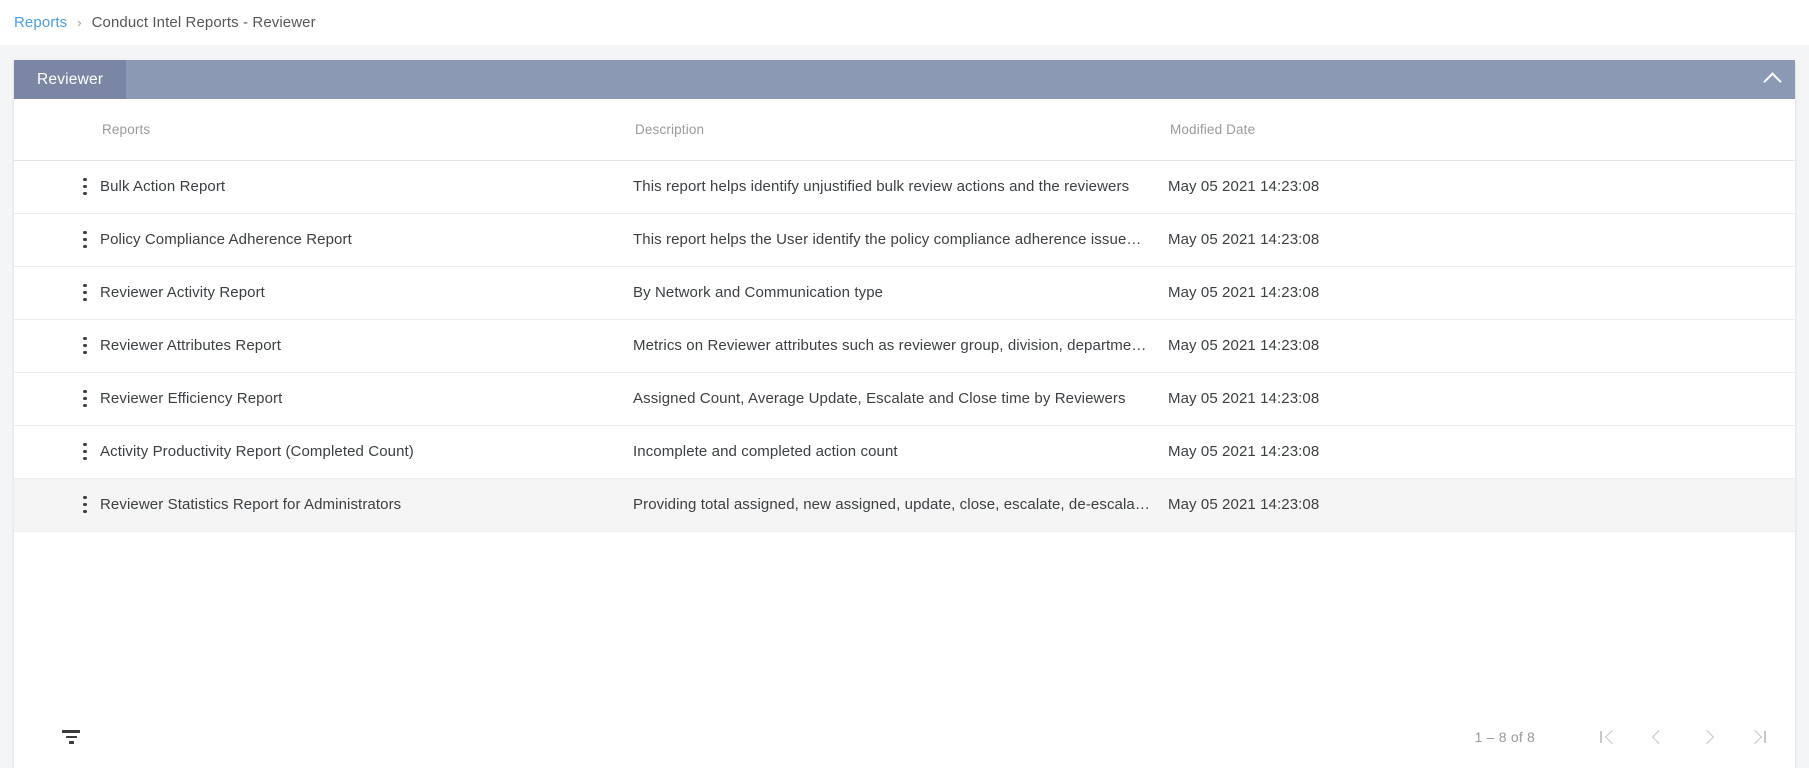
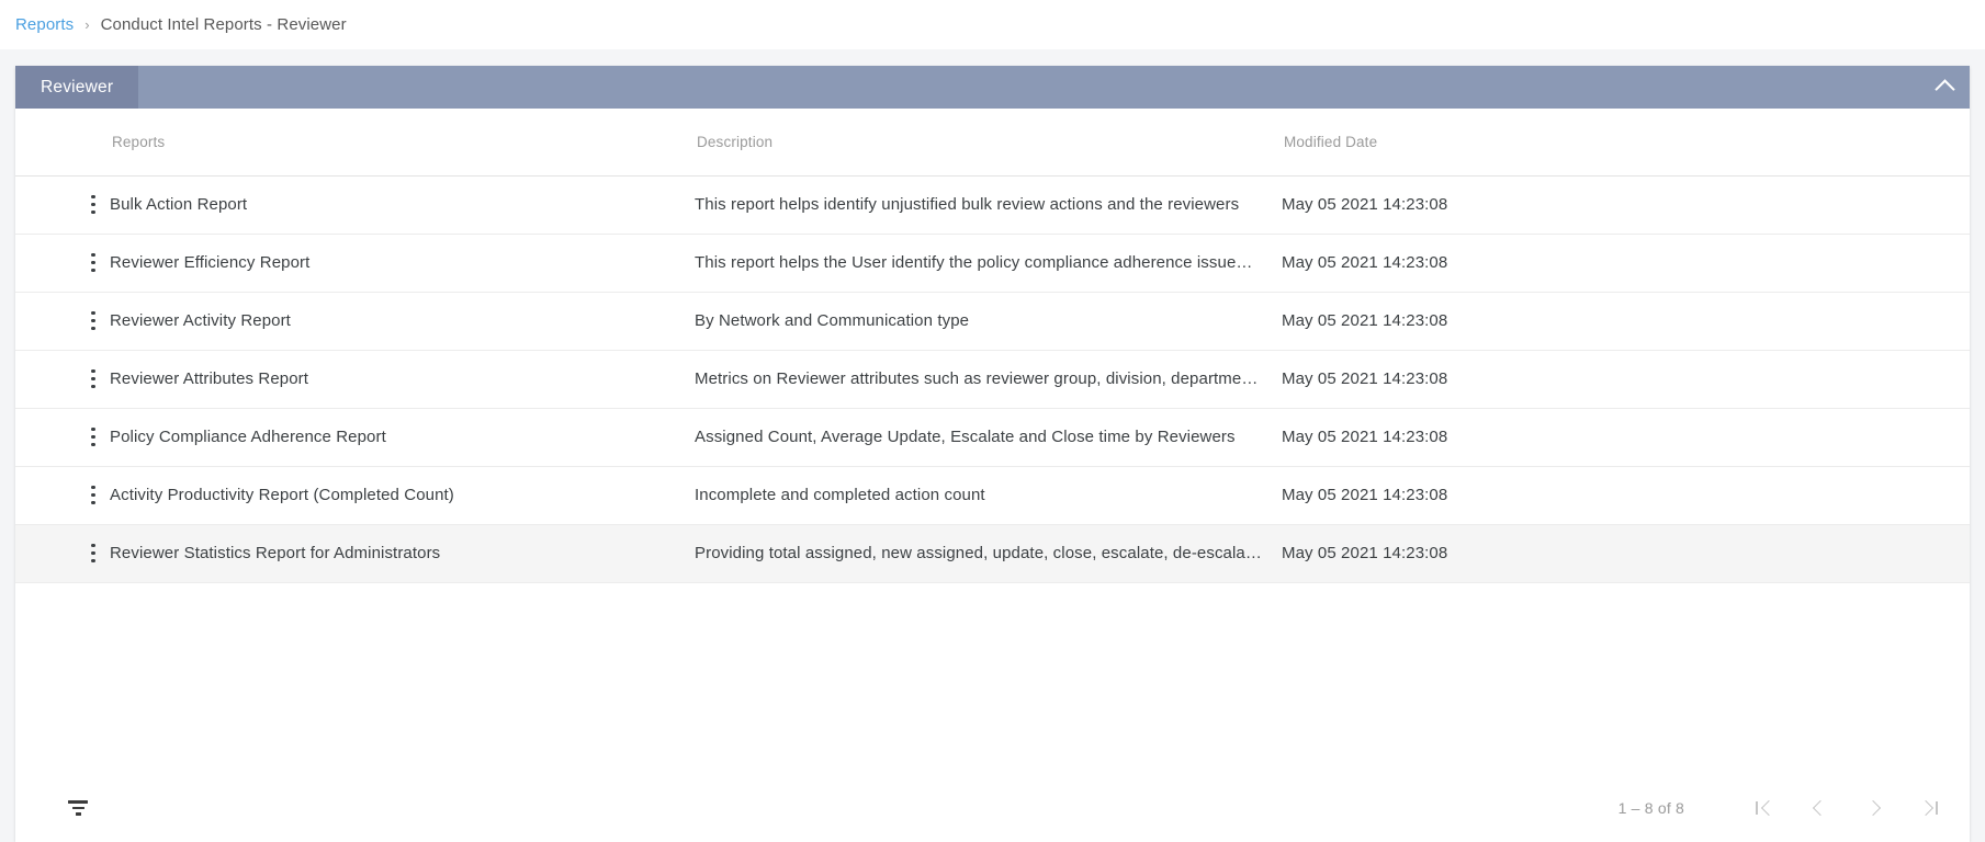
  Reports
  ›
  Conduct Intel Reports - Reviewer
  Reviewer
  	Reports	Description	Modified Date
  	Bulk Action Report	This report helps identify unjustified bulk review actions and the reviewers	May 05 2021 14:23:08
- 	Policy Compliance Adherence Report	This report helps the User identify the policy compliance adherence issue…	May 05 2021 14:23:08
+ 	Reviewer Efficiency Report	This report helps the User identify the policy compliance adherence issue…	May 05 2021 14:23:08
  	Reviewer Activity Report	By Network and Communication type	May 05 2021 14:23:08
  	Reviewer Attributes Report	Metrics on Reviewer attributes such as reviewer group, division, departme…	May 05 2021 14:23:08
- 	Reviewer Efficiency Report	Assigned Count, Average Update, Escalate and Close time by Reviewers	May 05 2021 14:23:08
+ 	Policy Compliance Adherence Report	Assigned Count, Average Update, Escalate and Close time by Reviewers	May 05 2021 14:23:08
  	Activity Productivity Report (Completed Count)	Incomplete and completed action count	May 05 2021 14:23:08
  	Reviewer Statistics Report for Administrators	Providing total assigned, new assigned, update, close, escalate, de-escala…	May 05 2021 14:23:08
  1 – 8 of 8
